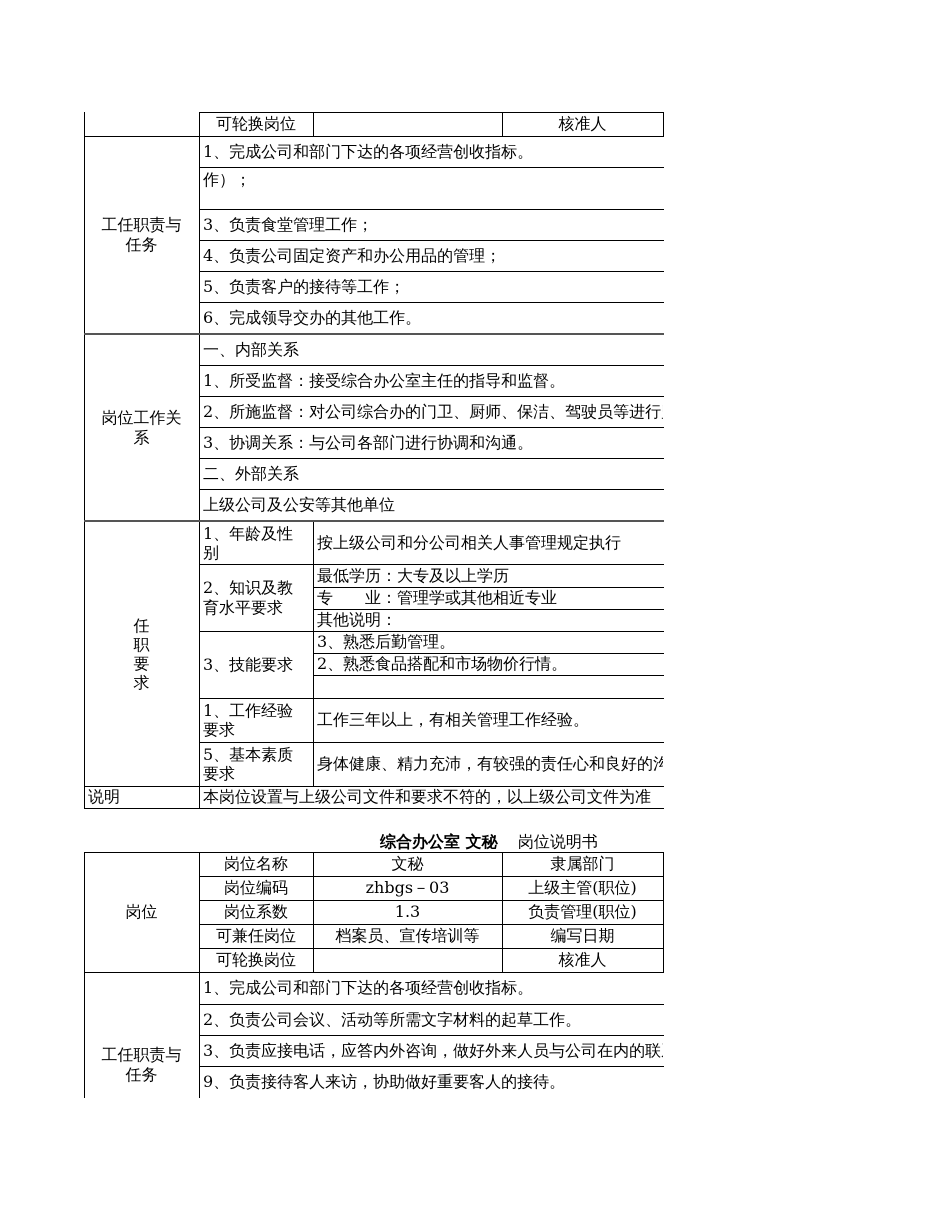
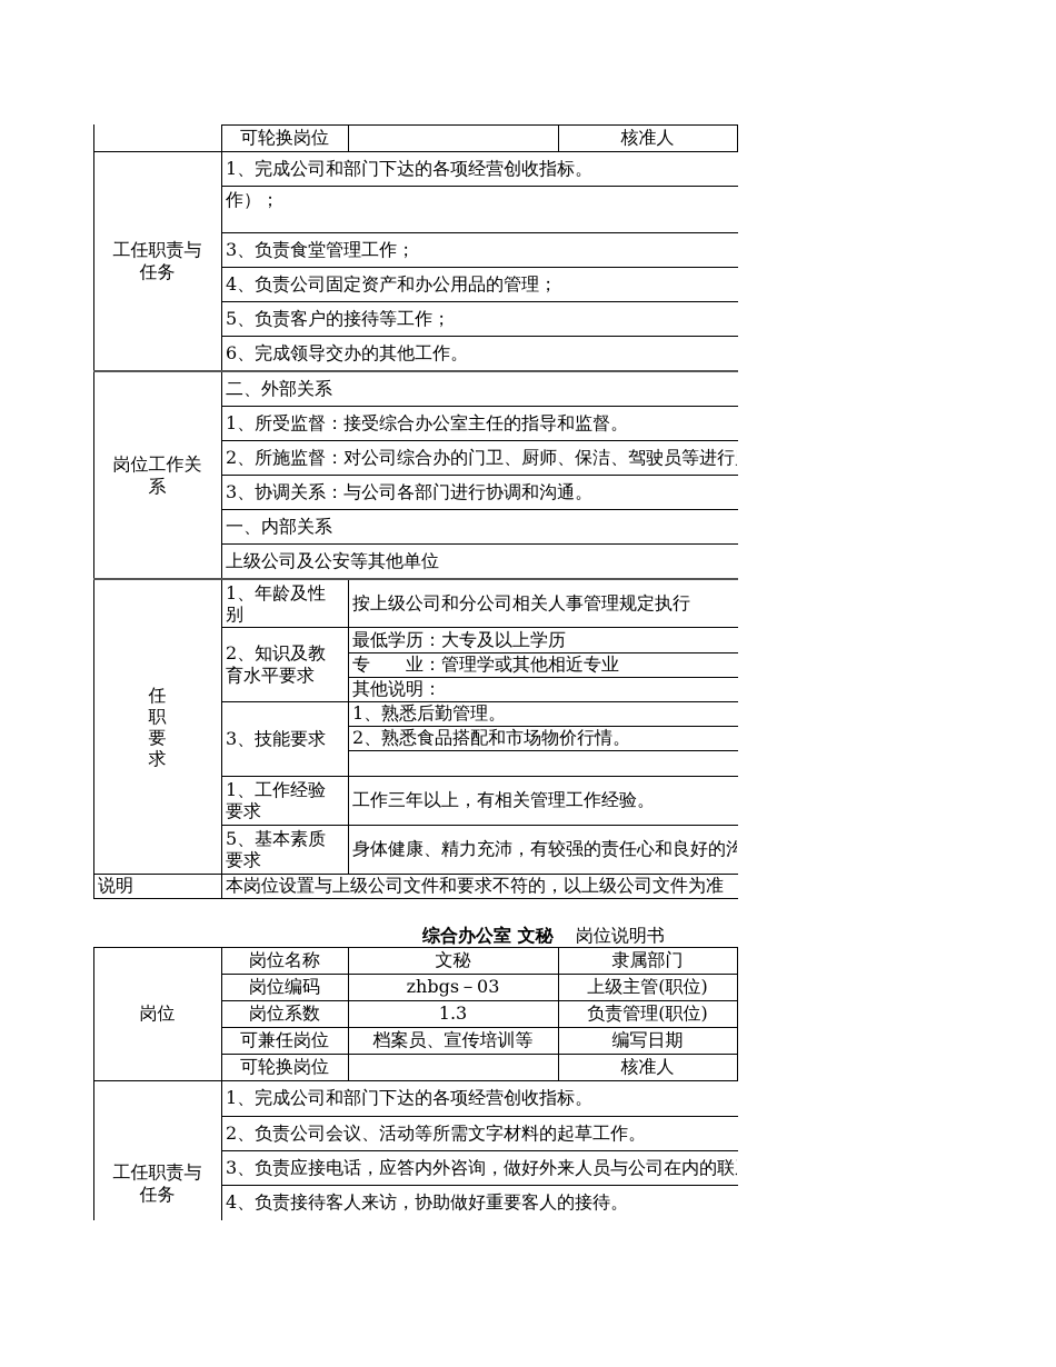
  可轮换岗位
  核准人
  工任职责与
  任务
  1、完成公司和部门下达的各项经营创收指标。
  作）；
  3、负责食堂管理工作；
  4、负责公司固定资产和办公用品的管理；
  5、负责客户的接待等工作；
  6、完成领导交办的其他工作。
  岗位工作关
  系
- 一、内部关系
+ 二、外部关系
  1、所受监督：接受综合办公室主任的指导和监督。
  2、所施监督：对公司综合办的门卫、厨师、保洁、驾驶员等进行
  3、协调关系：与公司各部门进行协调和沟通。
- 二、外部关系
+ 一、内部关系
  上级公司及公安等其他单位
  任
  职
  要
  求
  1、年龄及性
  别
  按上级公司和分公司相关人事管理规定执行
  2、知识及教
  育水平要求
  最低学历：大专及以上学历
  专 业：管理学或其他相近专业
  其他说明：
  3、技能要求
- 3、熟悉后勤管理。
+ 1、熟悉后勤管理。
  2、熟悉食品搭配和市场物价行情。
  1、工作经验
  要求
  工作三年以上，有相关管理工作经验。
  5、基本素质
  要求
  身体健康、精力充沛，有较强的责任心和良好的沟
  说明
  本岗位设置与上级公司文件和要求不符的，以上级公司文件为准
  综合办公室 文秘 岗位说明书
  岗位
  岗位名称
  文秘
  隶属部门
  岗位编码
  zhbgs－03
  上级主管(职位)
  岗位系数
  1.3
  负责管理(职位)
  可兼任岗位
  档案员、宣传培训等
  编写日期
  可轮换岗位
  核准人
  工任职责与
  任务
  1、完成公司和部门下达的各项经营创收指标。
  2、负责公司会议、活动等所需文字材料的起草工作。
  3、负责应接电话，应答内外咨询，做好外来人员与公司在内的联
- 9、负责接待客人来访，协助做好重要客人的接待。
+ 4、负责接待客人来访，协助做好重要客人的接待。
